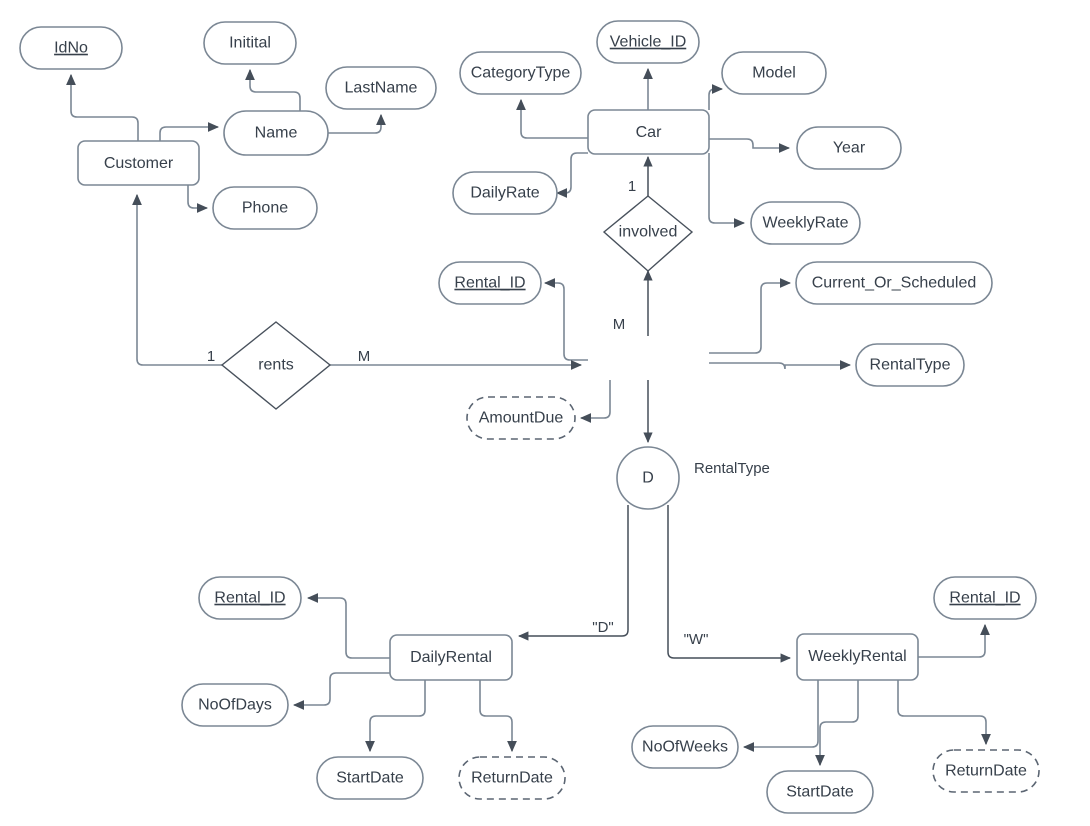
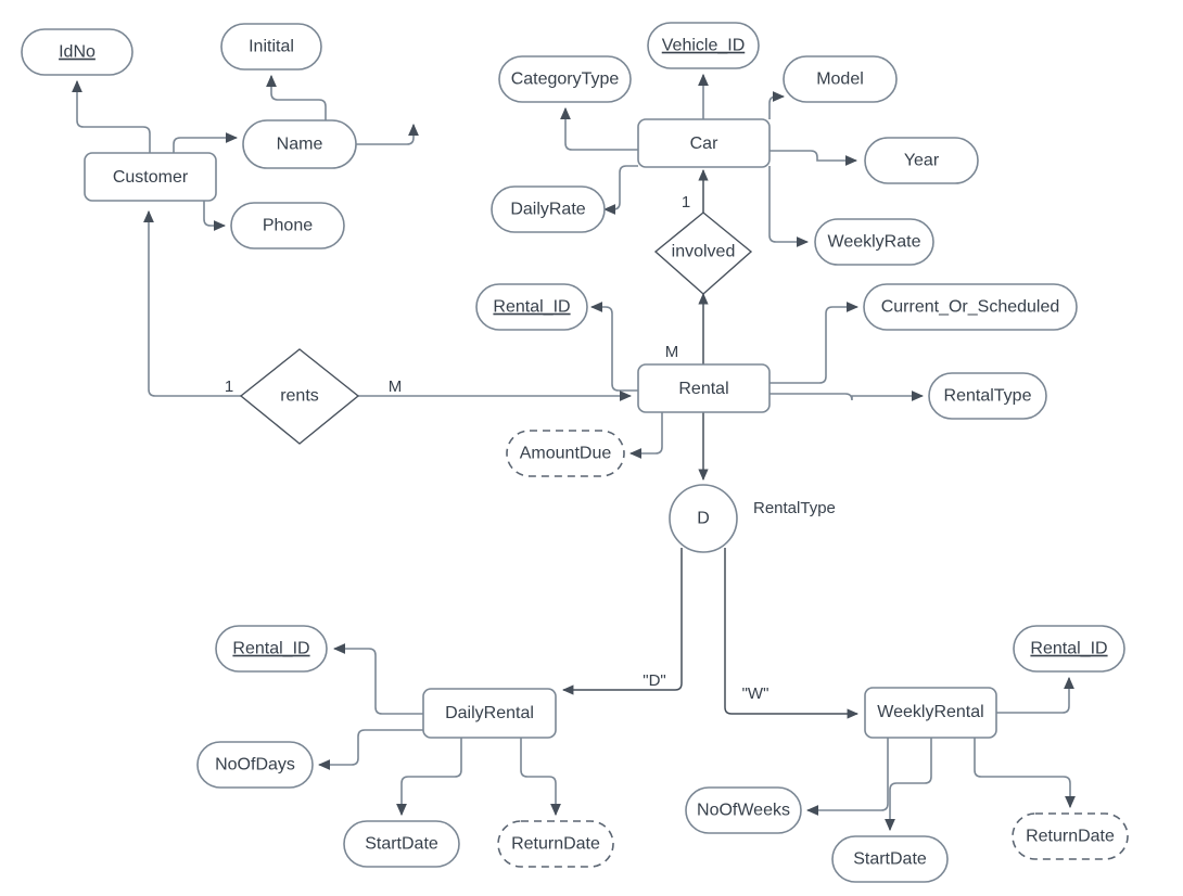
  Customer
  Car
+ Rental
  DailyRental
  WeeklyRental
  IdNo
  Initital
- LastName
  Name
  Phone
  CategoryType
  Vehicle_ID
  Model
  Year
  DailyRate
  WeeklyRate
  Rental_ID
  Current_Or_Scheduled
  RentalType
  AmountDue
  Rental_ID
  NoOfDays
  StartDate
  ReturnDate
  Rental_ID
  NoOfWeeks
  StartDate
  ReturnDate
  rents
  involved
  D
  RentalType
  "D"
  "W"
  1
  M
  1
  M
